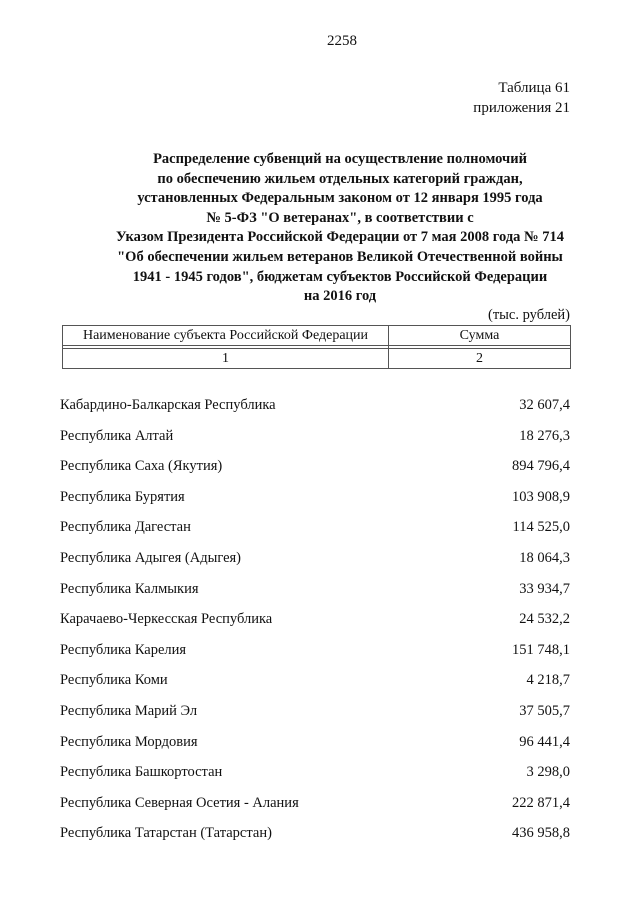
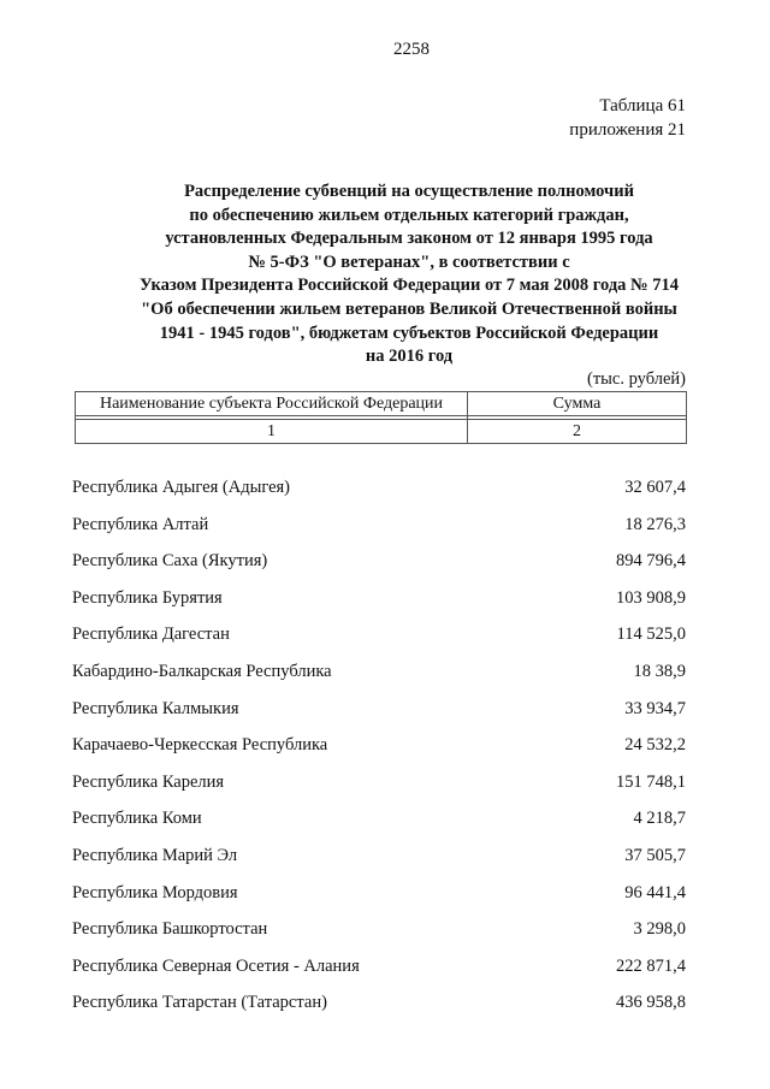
  2258
  Таблица 61
  приложения 21
  Распределение субвенций на осуществление полномочий
  по обеспечению жильем отдельных категорий граждан,
  установленных Федеральным законом от 12 января 1995 года
  № 5-ФЗ "О ветеранах", в соответствии с
  Указом Президента Российской Федерации от 7 мая 2008 года № 714
  "Об обеспечении жильем ветеранов Великой Отечественной войны
  1941 - 1945 годов", бюджетам субъектов Российской Федерации
  на 2016 год
  (тыс. рублей)
  Наименование субъекта Российской Федерации	Сумма
  1	2
- Кабардино-Балкарская Республика
+ Республика Адыгея (Адыгея)
  32 607,4
  Республика Алтай
  18 276,3
  Республика Саха (Якутия)
  894 796,4
  Республика Бурятия
  103 908,9
  Республика Дагестан
  114 525,0
- Республика Адыгея (Адыгея)
+ Кабардино-Балкарская Республика
- 18 064,3
+ 18 38,9
  Республика Калмыкия
  33 934,7
  Карачаево-Черкесская Республика
  24 532,2
  Республика Карелия
  151 748,1
  Республика Коми
  4 218,7
  Республика Марий Эл
  37 505,7
  Республика Мордовия
  96 441,4
  Республика Башкортостан
  3 298,0
  Республика Северная Осетия - Алания
  222 871,4
  Республика Татарстан (Татарстан)
  436 958,8
